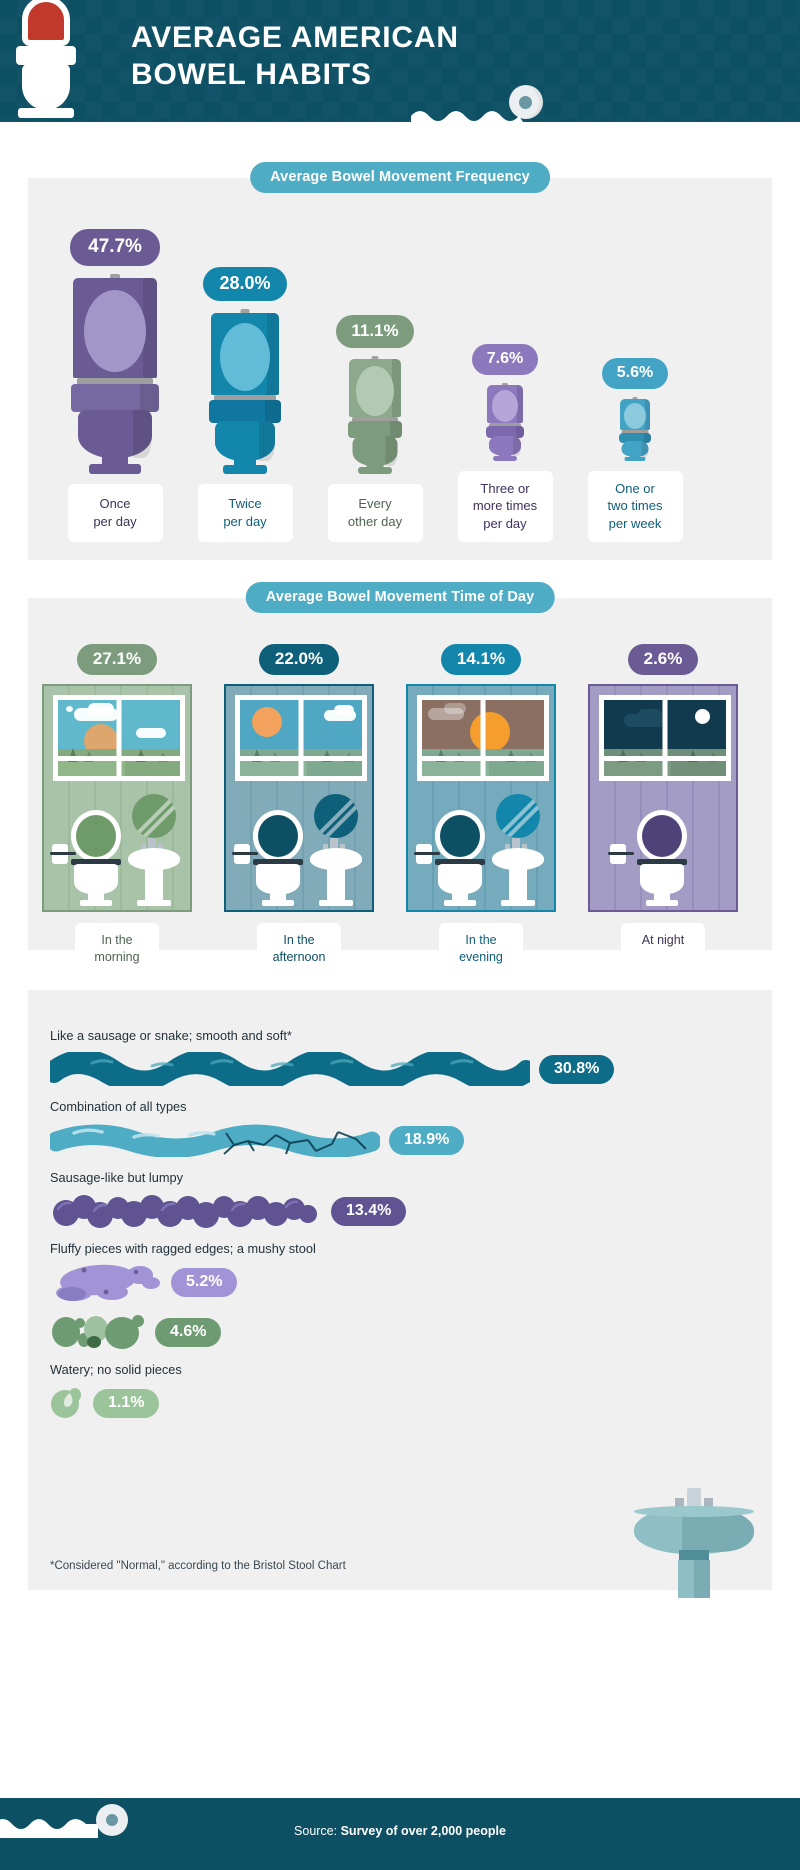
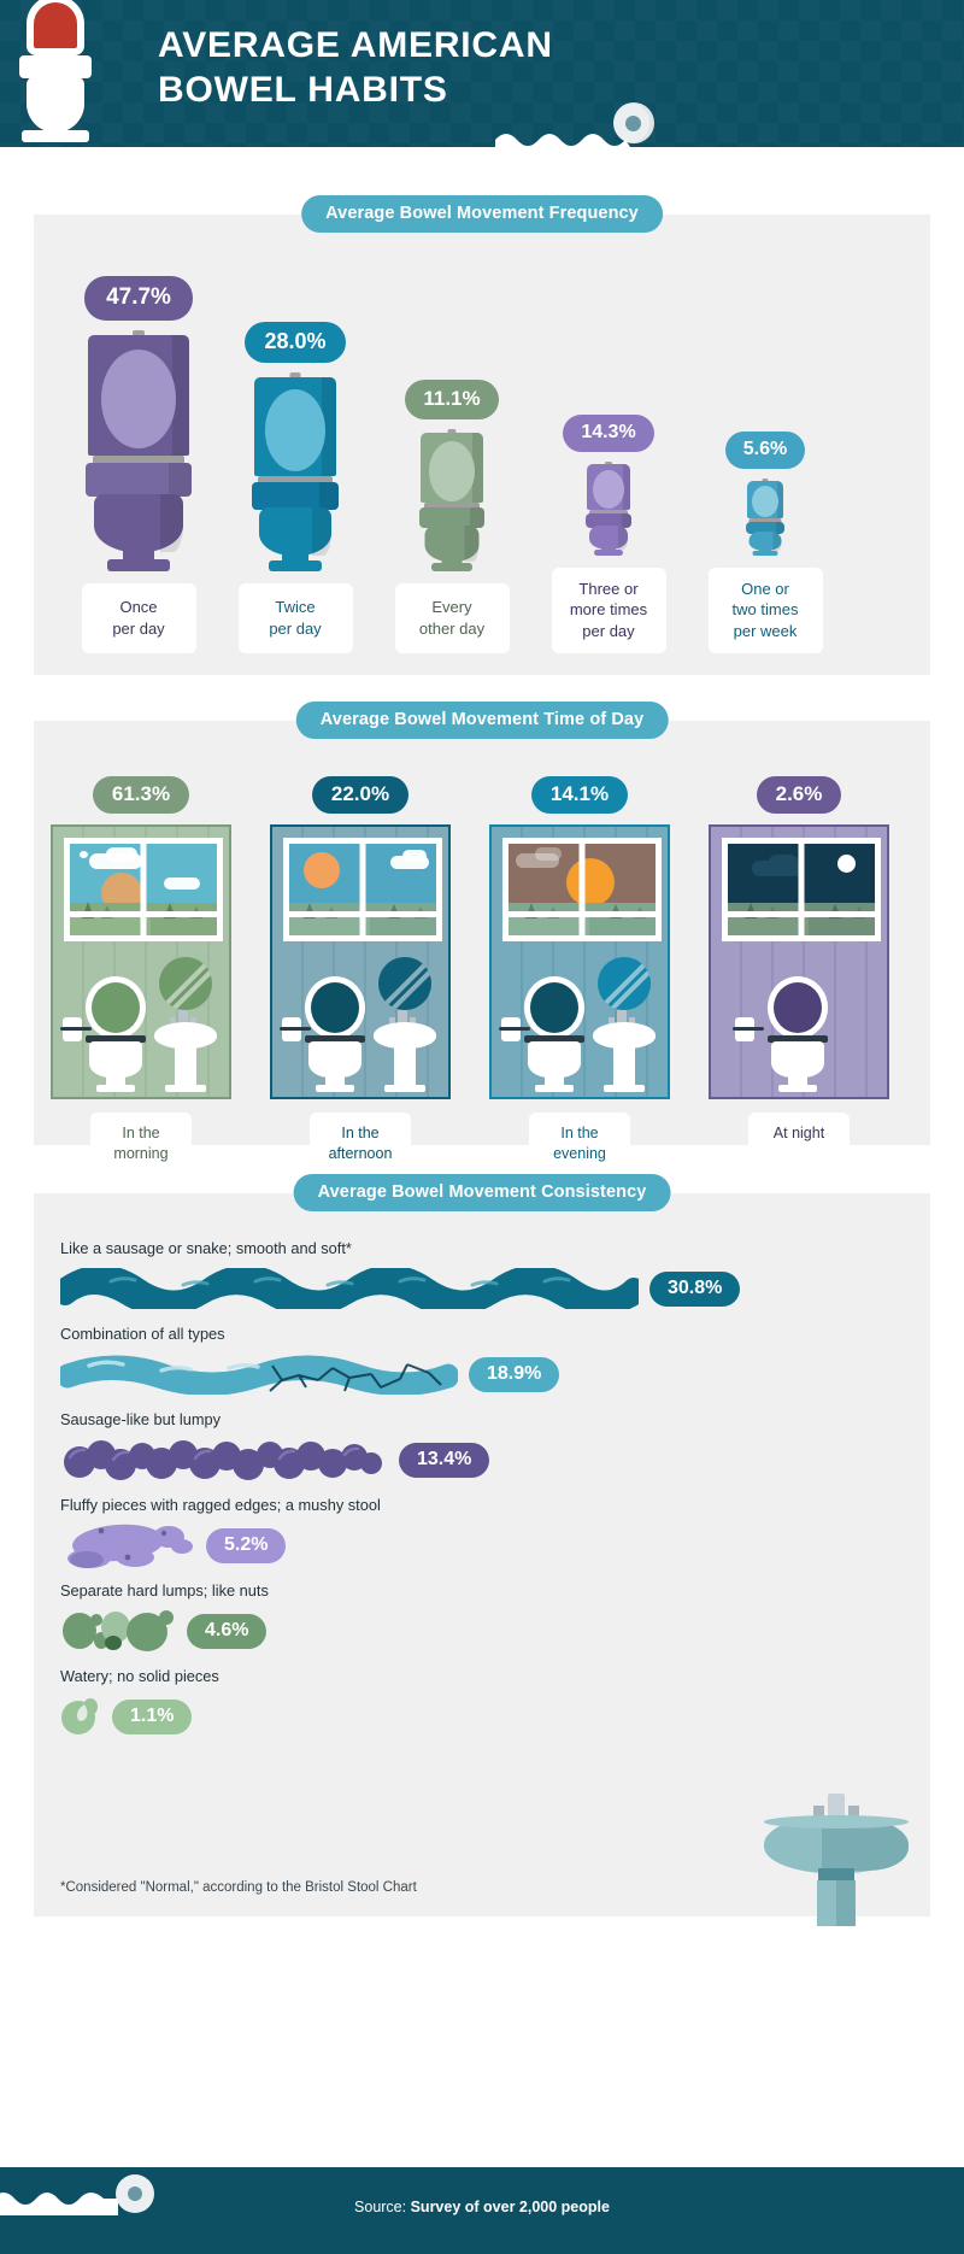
  AVERAGE AMERICAN
  BOWEL HABITS
  Average Bowel Movement Frequency
  47.7%
  Once
  per day
  28.0%
  Twice
  per day
  11.1%
  Every
  other day
- 7.6%
+ 14.3%
  Three or
  more times
  per day
  5.6%
  One or
  two times
  per week
  Average Bowel Movement Time of Day
- 27.1%
+ 61.3%
  In the
  morning
  22.0%
  In the
  afternoon
  14.1%
  In the
  evening
  2.6%
  At night
+ Average Bowel Movement Consistency
  Like a sausage or snake; smooth and soft*
  30.8%
  Combination of all types
  18.9%
  Sausage-like but lumpy
  13.4%
  Fluffy pieces with ragged edges; a mushy stool
  5.2%
+ Separate hard lumps; like nuts
  4.6%
  Watery; no solid pieces
  1.1%
  *Considered "Normal," according to the Bristol Stool Chart
  Source: Survey of over 2,000 people
